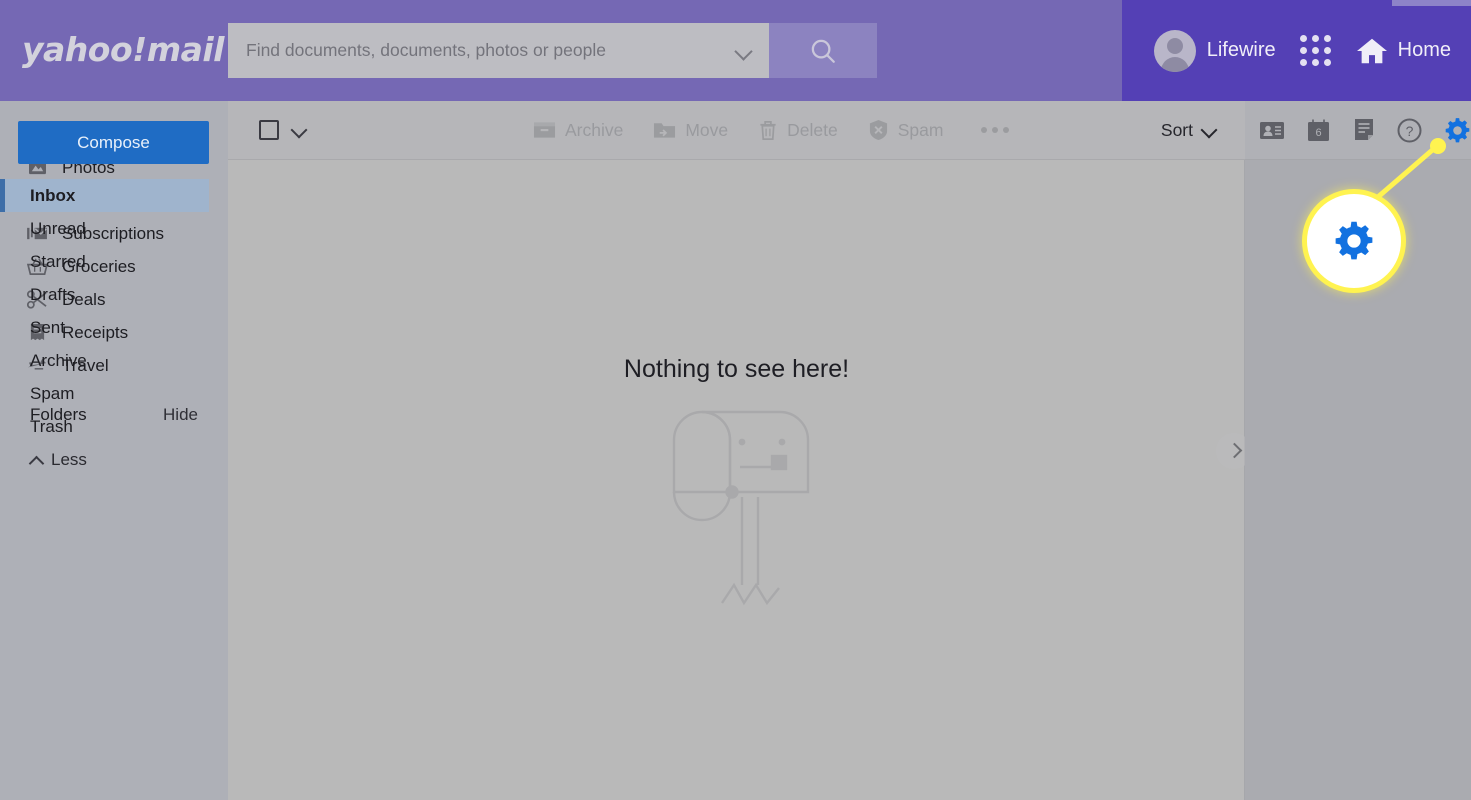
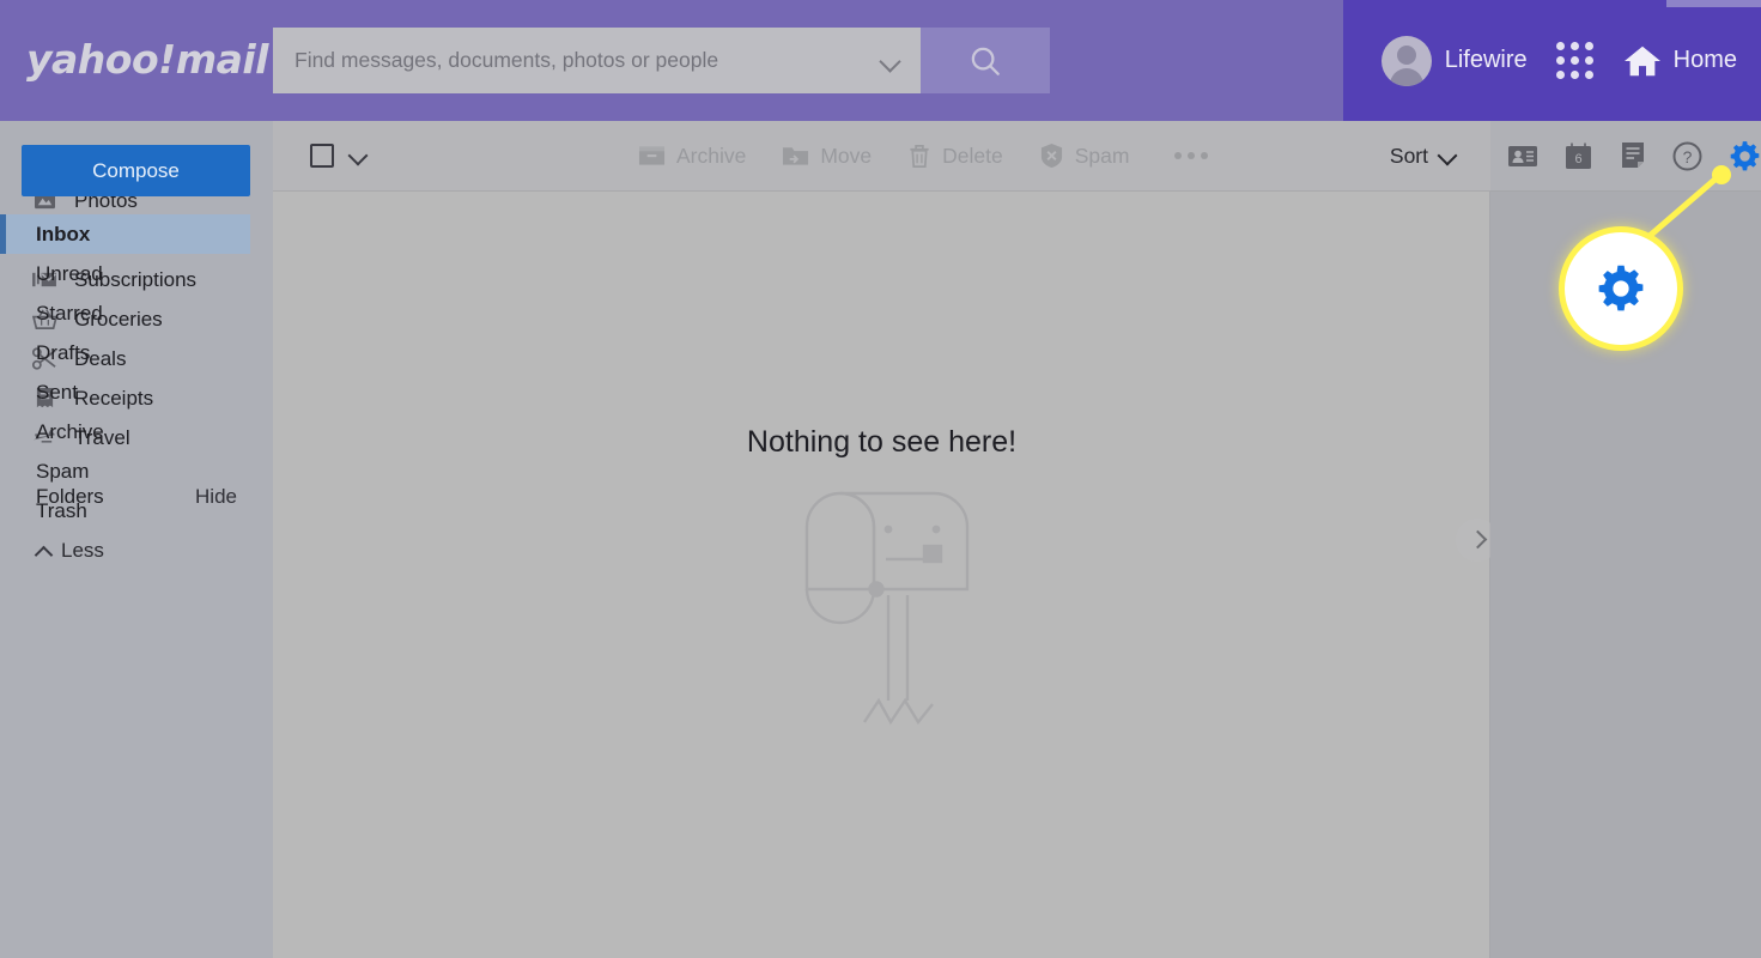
  yahoo!mail
- Find documents, documents, photos or people
+ Find messages, documents, photos or people
  Lifewire
  Home
  Compose
  Inbox
  Unread
  Starred
  Drafts
  Sent
  Archive
  Spam
  Trash
  Less
  Photos
  Subscriptions
  Groceries
  Deals
  Receipts
  Travel
  Folders
  Hide
  Archive
  Move
  Delete
  Spam
  Sort
  6
  ?
  Nothing to see here!
